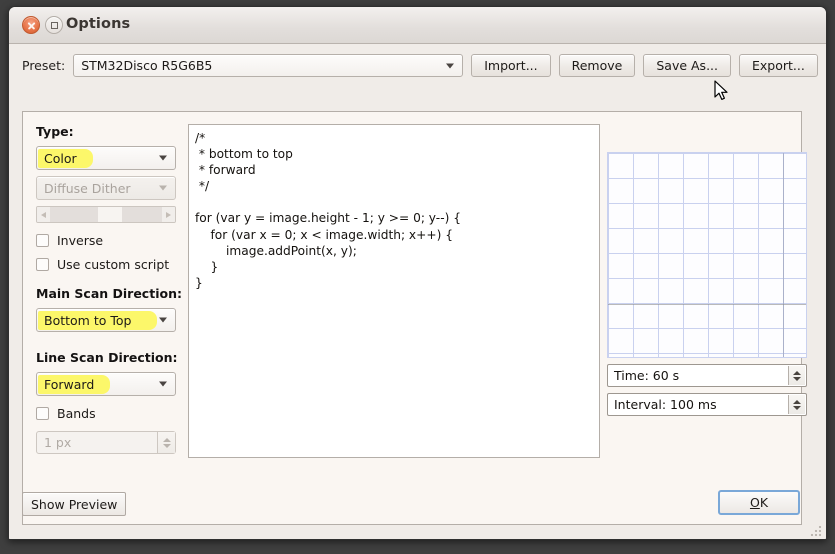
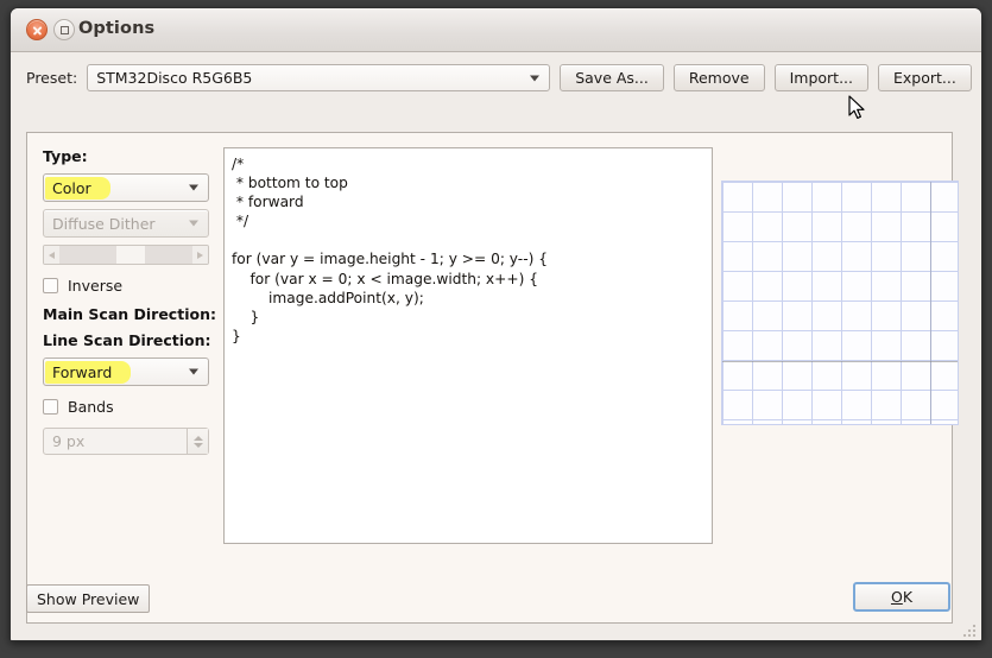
  Options
  Preset:
  STM32Disco R5G6B5
- Import...
+ Save As...
  Remove
- Save As...
+ Import...
  Export...
  Type:
  Color
  Diffuse Dither
  Inverse
- Use custom script
  Main Scan Direction:
- Bottom to Top
  Line Scan Direction:
  Forward
  Bands
- 1 px
+ 9 px
  /*
  * bottom to top
  * forward
  */
  for (var y = image.height - 1; y >= 0; y--) {
  for (var x = 0; x < image.width; x++) {
  image.addPoint(x, y);
  }
  }
- Time: 60 s
- Interval: 100 ms
  Show Preview
  OK
